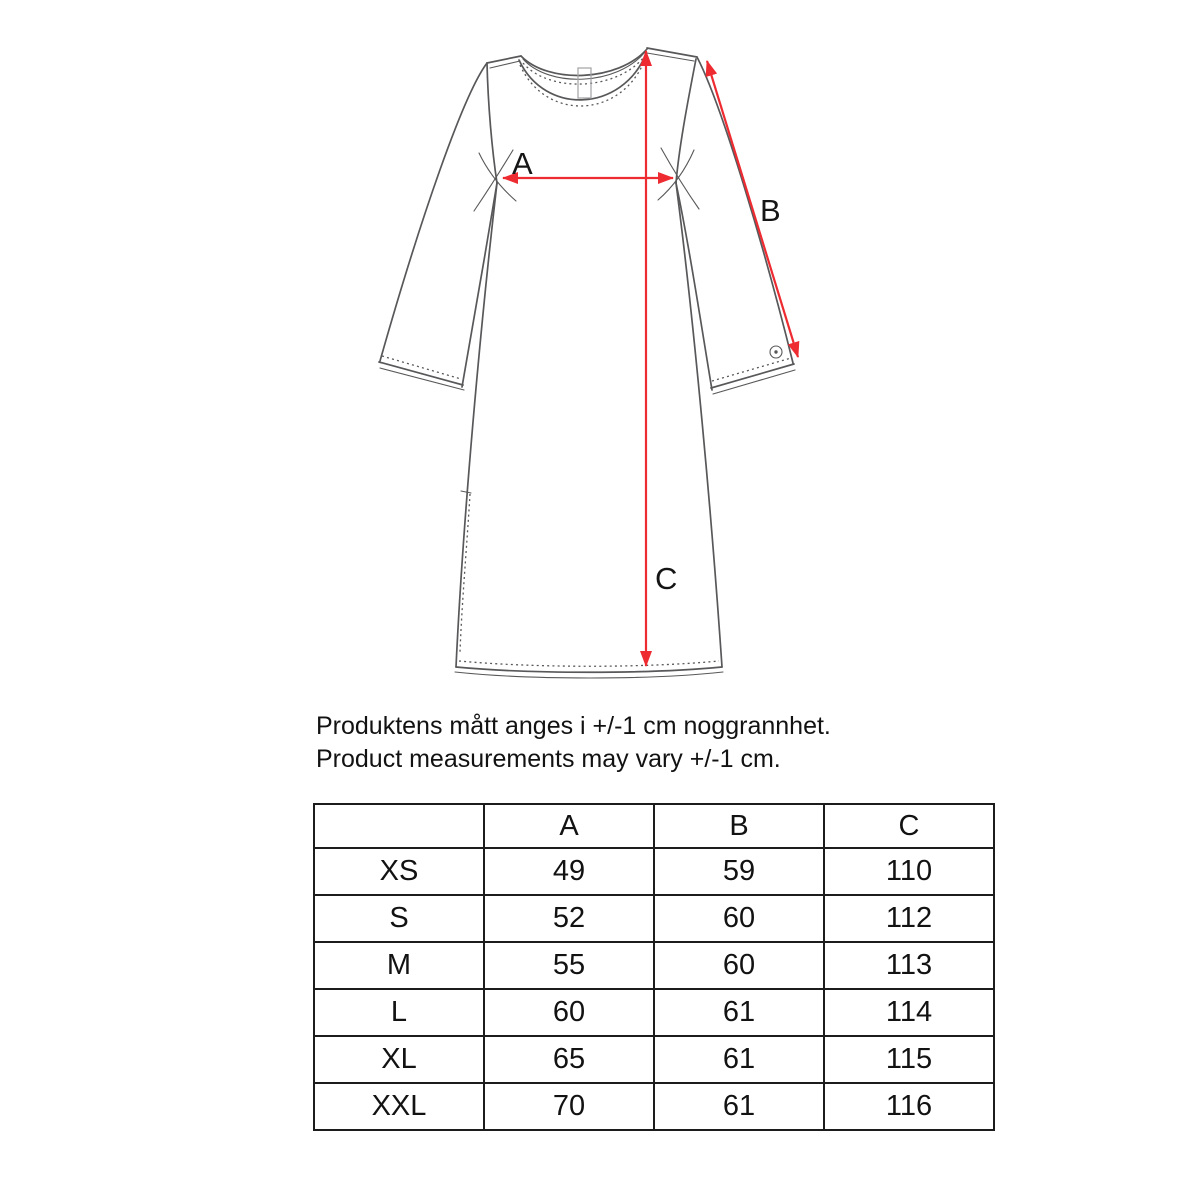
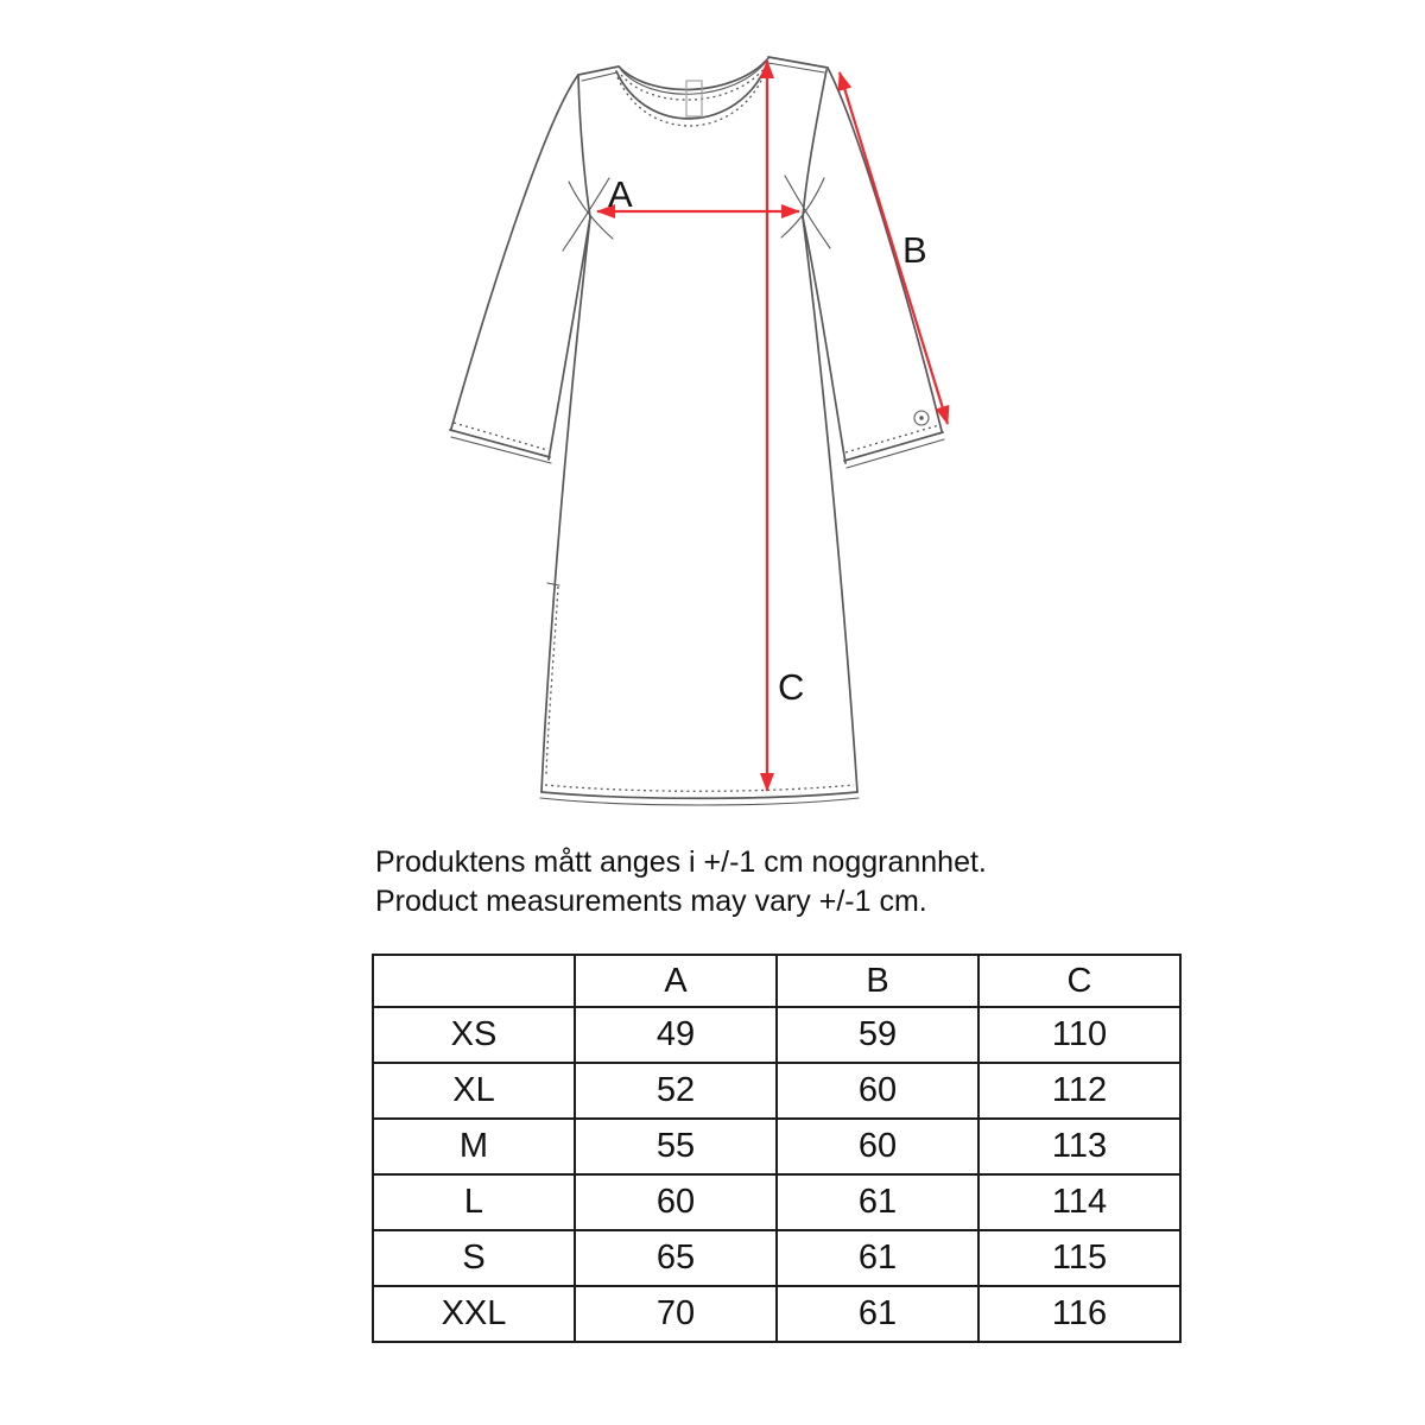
  A
  B
  C
  Produktens mått anges i +/-1 cm noggrannhet.
  Product measurements may vary +/-1 cm.
  	A	B	C
  XS	49	59	110
- S	52	60	112
+ XL	52	60	112
  M	55	60	113
  L	60	61	114
- XL	65	61	115
+ S	65	61	115
  XXL	70	61	116
